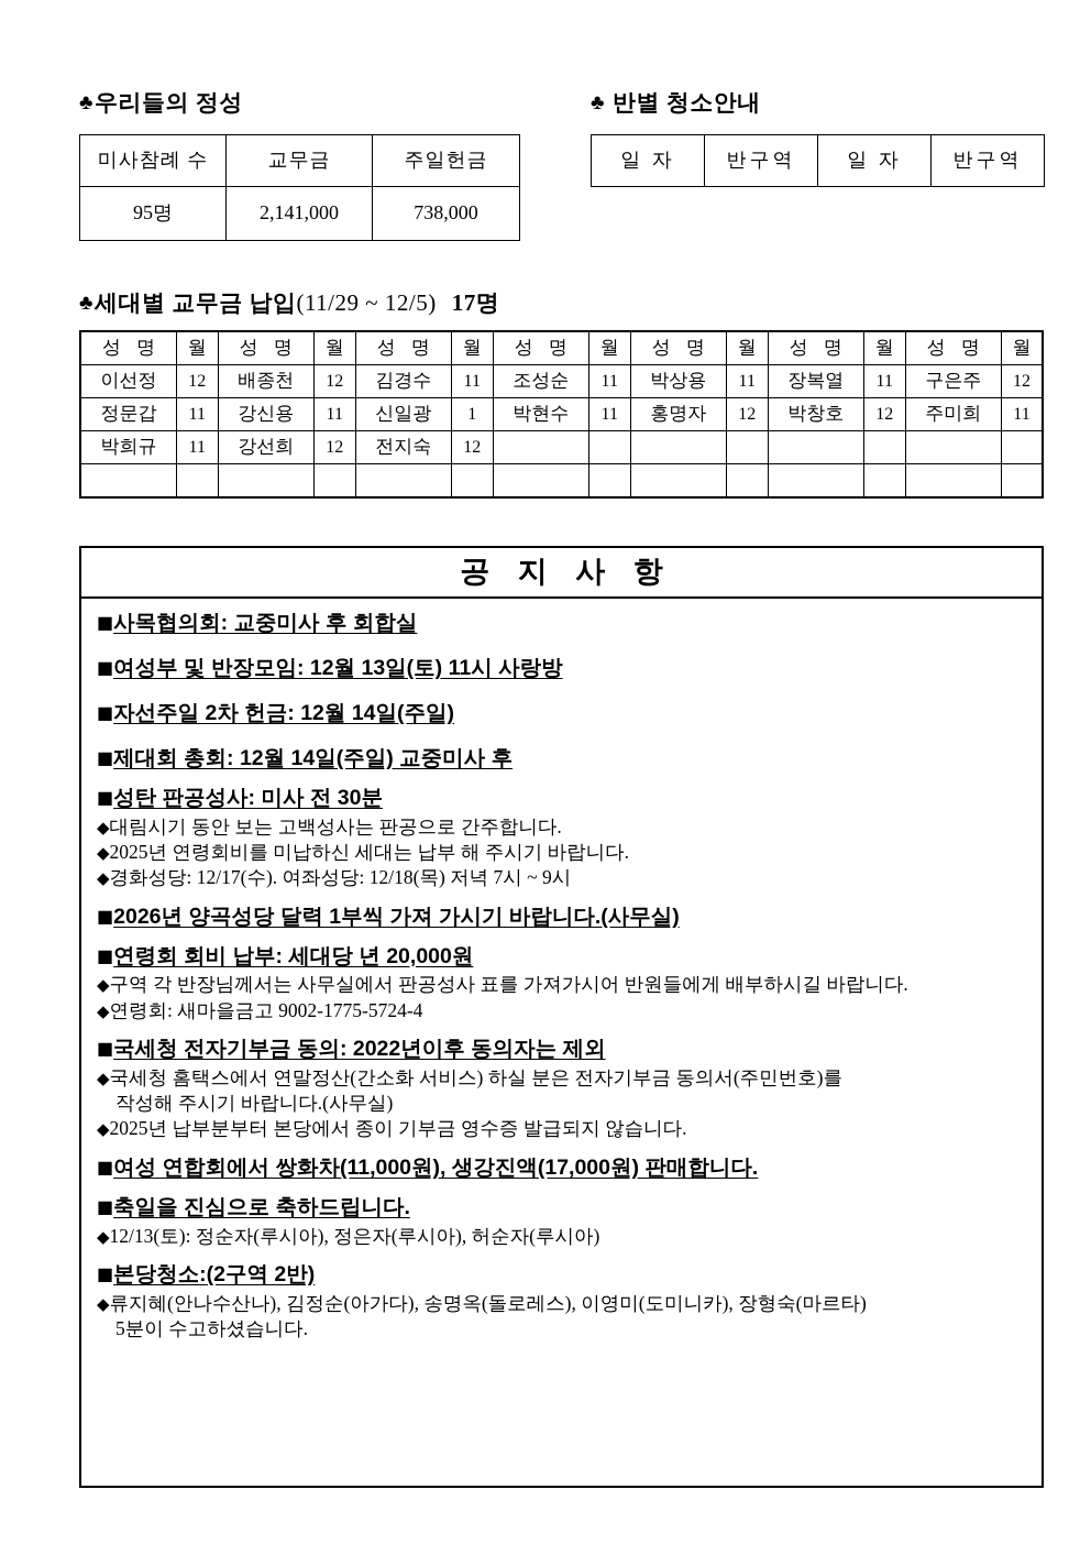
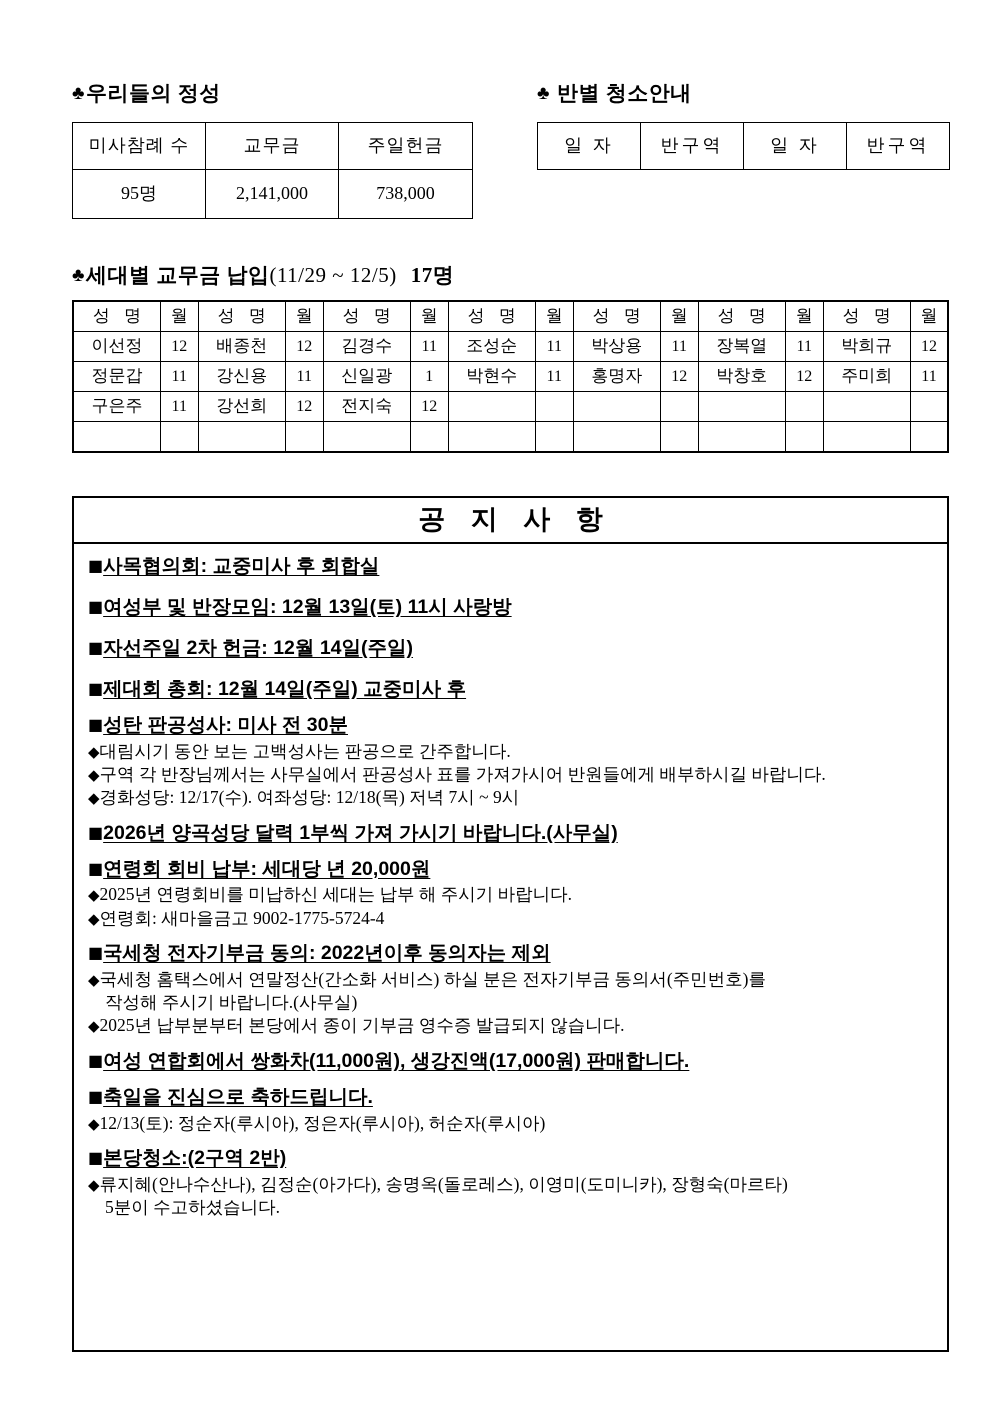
  ♣우리들의 정성
  미사참례 수	교무금	주일헌금
  95명	2,141,000	738,000
  ♣ 반별 청소안내
  일 자	반구역	일 자	반구역
  ♣세대별 교무금 납입(11/29 ~ 12/5) 17명
  성 명	월	성 명	월	성 명	월	성 명	월	성 명	월	성 명	월	성 명	월
- 이선정	12	배종천	12	김경수	11	조성순	11	박상용	11	장복열	11	구은주	12
+ 이선정	12	배종천	12	김경수	11	조성순	11	박상용	11	장복열	11	박희규	12
  정문갑	11	강신용	11	신일광	1	박현수	11	홍명자	12	박창호	12	주미희	11
- 박희규	11	강선희	12	전지숙	12
+ 구은주	11	강선희	12	전지숙	12
  공 지 사 항
  ■사목협의회: 교중미사 후 회합실
  ■여성부 및 반장모임: 12월 13일(토) 11시 사랑방
  ■자선주일 2차 헌금: 12월 14일(주일)
  ■제대회 총회: 12월 14일(주일) 교중미사 후
  ■성탄 판공성사: 미사 전 30분
  ◆대림시기 동안 보는 고백성사는 판공으로 간주합니다.
- ◆2025년 연령회비를 미납하신 세대는 납부 해 주시기 바랍니다.
+ ◆구역 각 반장님께서는 사무실에서 판공성사 표를 가져가시어 반원들에게 배부하시길 바랍니다.
  ◆경화성당: 12/17(수). 여좌성당: 12/18(목) 저녁 7시 ~ 9시
  ■2026년 양곡성당 달력 1부씩 가져 가시기 바랍니다.(사무실)
  ■연령회 회비 납부: 세대당 년 20,000원
- ◆구역 각 반장님께서는 사무실에서 판공성사 표를 가져가시어 반원들에게 배부하시길 바랍니다.
+ ◆2025년 연령회비를 미납하신 세대는 납부 해 주시기 바랍니다.
  ◆연령회: 새마을금고 9002-1775-5724-4
  ■국세청 전자기부금 동의: 2022년이후 동의자는 제외
  ◆국세청 홈택스에서 연말정산(간소화 서비스) 하실 분은 전자기부금 동의서(주민번호)를
  작성해 주시기 바랍니다.(사무실)
  ◆2025년 납부분부터 본당에서 종이 기부금 영수증 발급되지 않습니다.
  ■여성 연합회에서 쌍화차(11,000원), 생강진액(17,000원) 판매합니다.
  ■축일을 진심으로 축하드립니다.
  ◆12/13(토): 정순자(루시아), 정은자(루시아), 허순자(루시아)
  ■본당청소:(2구역 2반)
  ◆류지혜(안나수산나), 김정순(아가다), 송명옥(돌로레스), 이영미(도미니카), 장형숙(마르타)
  5분이 수고하셨습니다.
